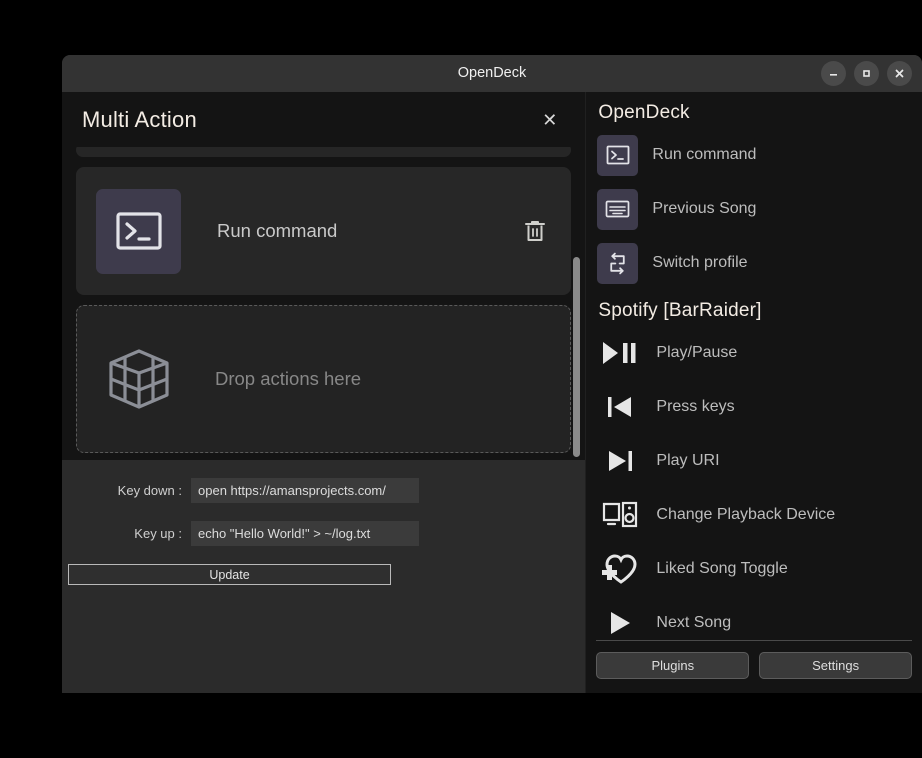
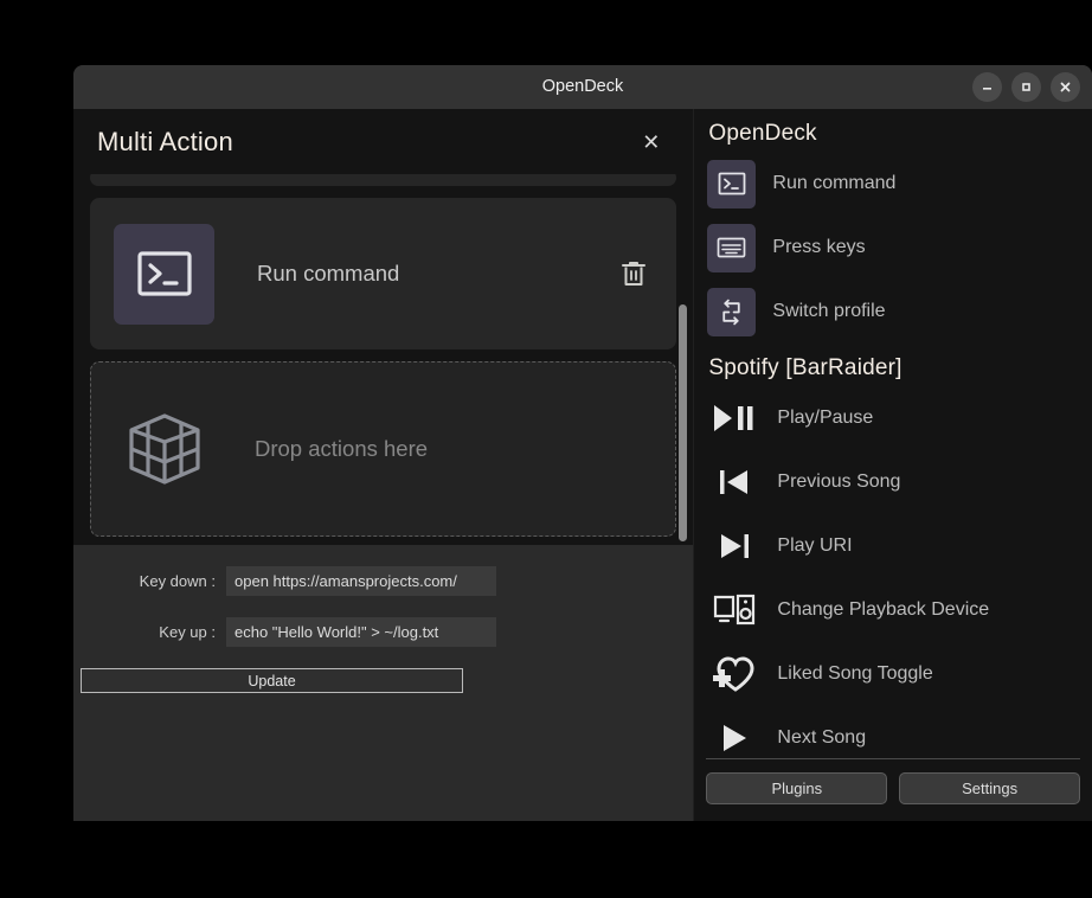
  OpenDeck
  Multi Action
  ✕
  Run command
  Drop actions here
  Key down :
  open https://amansprojects.com/
  Key up :
  echo "Hello World!" > ~/log.txt
  Update
  OpenDeck
  Run command
- Previous Song
+ Press keys
  Switch profile
  Spotify [BarRaider]
  Play/Pause
- Press keys
+ Previous Song
  Play URI
  Change Playback Device
  Liked Song Toggle
  Next Song
  Plugins
  Settings
